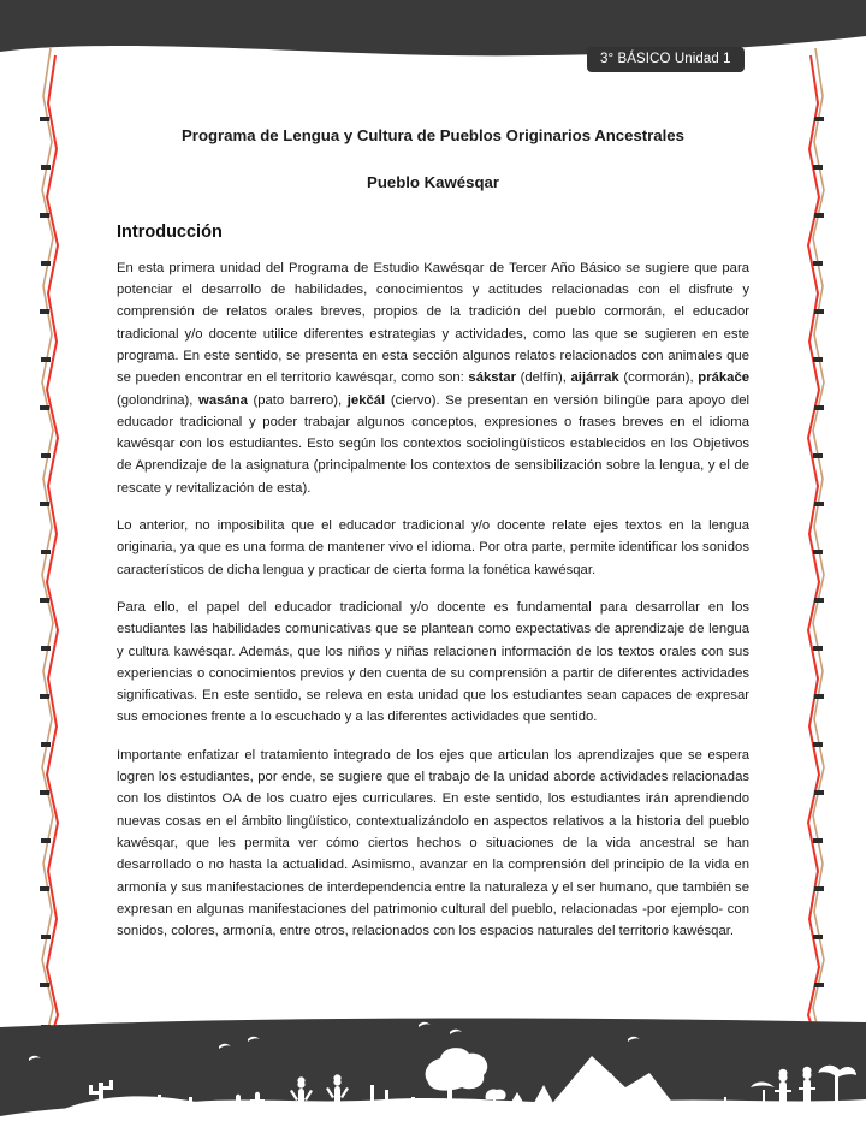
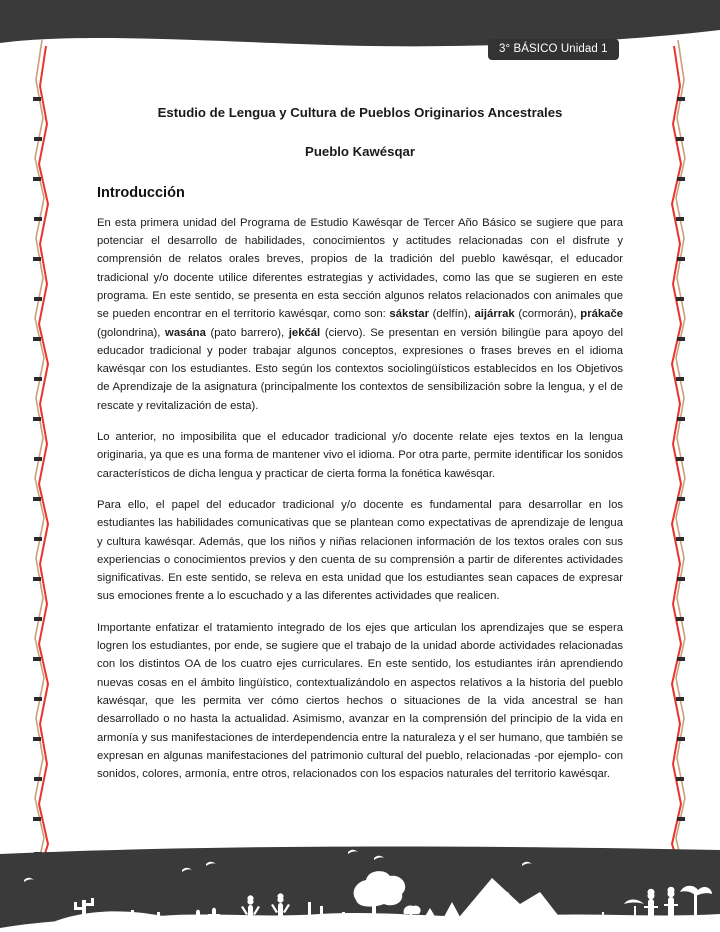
  3° BÁSICO Unidad 1
- Programa de Lengua y Cultura de Pueblos Originarios Ancestrales
+ Estudio de Lengua y Cultura de Pueblos Originarios Ancestrales
  Pueblo Kawésqar
  Introducción
- En esta primera unidad del Programa de Estudio Kawésqar de Tercer Año Básico se sugiere que para potenciar el desarrollo de habilidades, conocimientos y actitudes relacionadas con el disfrute y comprensión de relatos orales breves, propios de la tradición del pueblo cormorán, el educador tradicional y/o docente utilice diferentes estrategias y actividades, como las que se sugieren en este programa. En este sentido, se presenta en esta sección algunos relatos relacionados con animales que se pueden encontrar en el territorio kawésqar, como son: sákstar (delfín), aijárrak (cormorán), prákače (golondrina), wasána (pato barrero), jekčál (ciervo). Se presentan en versión bilingüe para apoyo del educador tradicional y poder trabajar algunos conceptos, expresiones o frases breves en el idioma kawésqar con los estudiantes. Esto según los contextos sociolingüísticos establecidos en los Objetivos de Aprendizaje de la asignatura (principalmente los contextos de sensibilización sobre la lengua, y el de rescate y revitalización de esta).
+ En esta primera unidad del Programa de Estudio Kawésqar de Tercer Año Básico se sugiere que para potenciar el desarrollo de habilidades, conocimientos y actitudes relacionadas con el disfrute y comprensión de relatos orales breves, propios de la tradición del pueblo kawésqar, el educador tradicional y/o docente utilice diferentes estrategias y actividades, como las que se sugieren en este programa. En este sentido, se presenta en esta sección algunos relatos relacionados con animales que se pueden encontrar en el territorio kawésqar, como son: sákstar (delfín), aijárrak (cormorán), prákače (golondrina), wasána (pato barrero), jekčál (ciervo). Se presentan en versión bilingüe para apoyo del educador tradicional y poder trabajar algunos conceptos, expresiones o frases breves en el idioma kawésqar con los estudiantes. Esto según los contextos sociolingüísticos establecidos en los Objetivos de Aprendizaje de la asignatura (principalmente los contextos de sensibilización sobre la lengua, y el de rescate y revitalización de esta).
  Lo anterior, no imposibilita que el educador tradicional y/o docente relate ejes textos en la lengua originaria, ya que es una forma de mantener vivo el idioma. Por otra parte, permite identificar los sonidos característicos de dicha lengua y practicar de cierta forma la fonética kawésqar.
- Para ello, el papel del educador tradicional y/o docente es fundamental para desarrollar en los estudiantes las habilidades comunicativas que se plantean como expectativas de aprendizaje de lengua y cultura kawésqar. Además, que los niños y niñas relacionen información de los textos orales con sus experiencias o conocimientos previos y den cuenta de su comprensión a partir de diferentes actividades significativas. En este sentido, se releva en esta unidad que los estudiantes sean capaces de expresar sus emociones frente a lo escuchado y a las diferentes actividades que sentido.
+ Para ello, el papel del educador tradicional y/o docente es fundamental para desarrollar en los estudiantes las habilidades comunicativas que se plantean como expectativas de aprendizaje de lengua y cultura kawésqar. Además, que los niños y niñas relacionen información de los textos orales con sus experiencias o conocimientos previos y den cuenta de su comprensión a partir de diferentes actividades significativas. En este sentido, se releva en esta unidad que los estudiantes sean capaces de expresar sus emociones frente a lo escuchado y a las diferentes actividades que realicen.
  Importante enfatizar el tratamiento integrado de los ejes que articulan los aprendizajes que se espera logren los estudiantes, por ende, se sugiere que el trabajo de la unidad aborde actividades relacionadas con los distintos OA de los cuatro ejes curriculares. En este sentido, los estudiantes irán aprendiendo nuevas cosas en el ámbito lingüístico, contextualizándolo en aspectos relativos a la historia del pueblo kawésqar, que les permita ver cómo ciertos hechos o situaciones de la vida ancestral se han desarrollado o no hasta la actualidad. Asimismo, avanzar en la comprensión del principio de la vida en armonía y sus manifestaciones de interdependencia entre la naturaleza y el ser humano, que también se expresan en algunas manifestaciones del patrimonio cultural del pueblo, relacionadas -por ejemplo- con sonidos, colores, armonía, entre otros, relacionados con los espacios naturales del territorio kawésqar.
